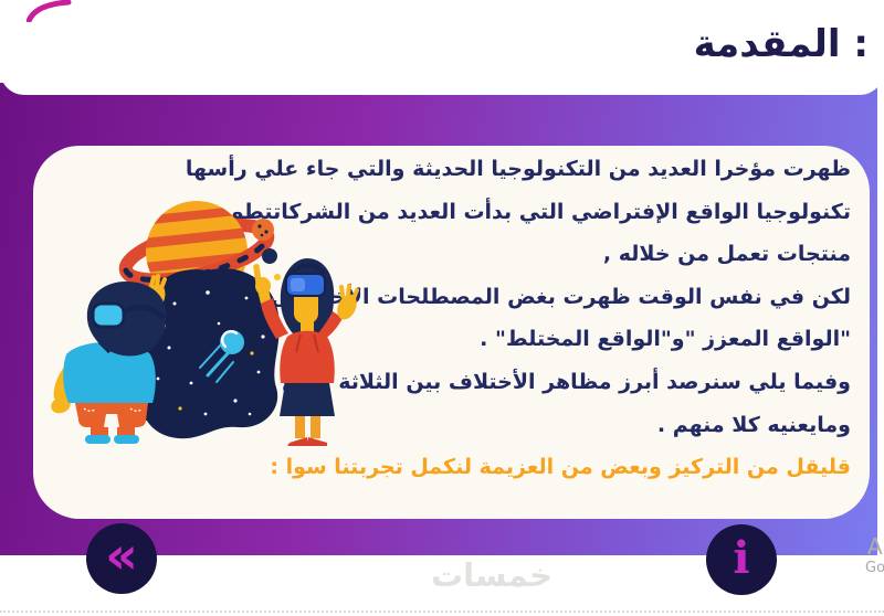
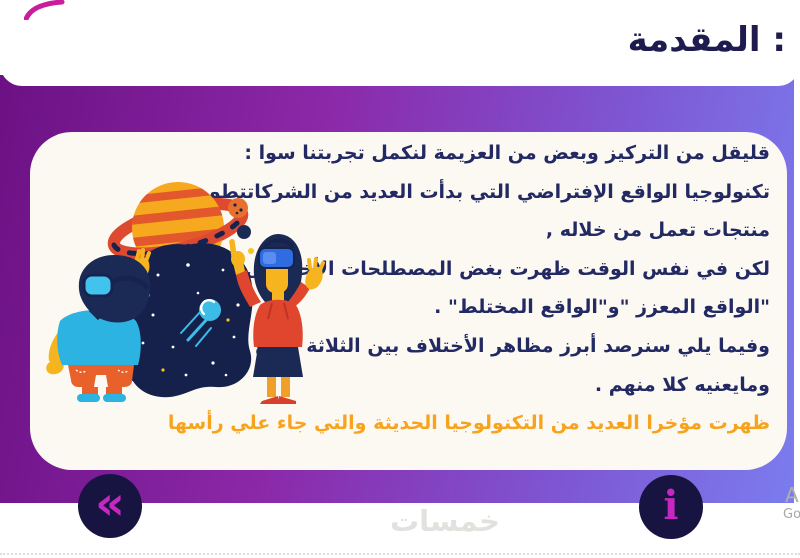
  المقدمة :
- ظهرت مؤخرا العديد من التكنولوجيا الحديثة والتي جاء علي رأسها
+ قليقل من التركيز وبعض من العزيمة لنكمل تجربتنا سوا :
  تكنولوجيا الواقع الإفتراضي التي بدأت العديد من الشركاتتطو
  منتجات تعمل من خلاله ,
  لكن في نفس الوقت ظهرت بغض المصطلحات الخل
  "الواقع المعزز "و"الواقع المختلط" .
  وفيما يلي سنرصد أبرز مظاهر الأختلاف بين الثلاثة
  ومايعنيه كلا منهم .
- قليقل من التركيز وبعض من العزيمة لنكمل تجربتنا سوا :
+ ظهرت مؤخرا العديد من التكنولوجيا الحديثة والتي جاء علي رأسها
  «
  i
  خمسات
  A
  Go
